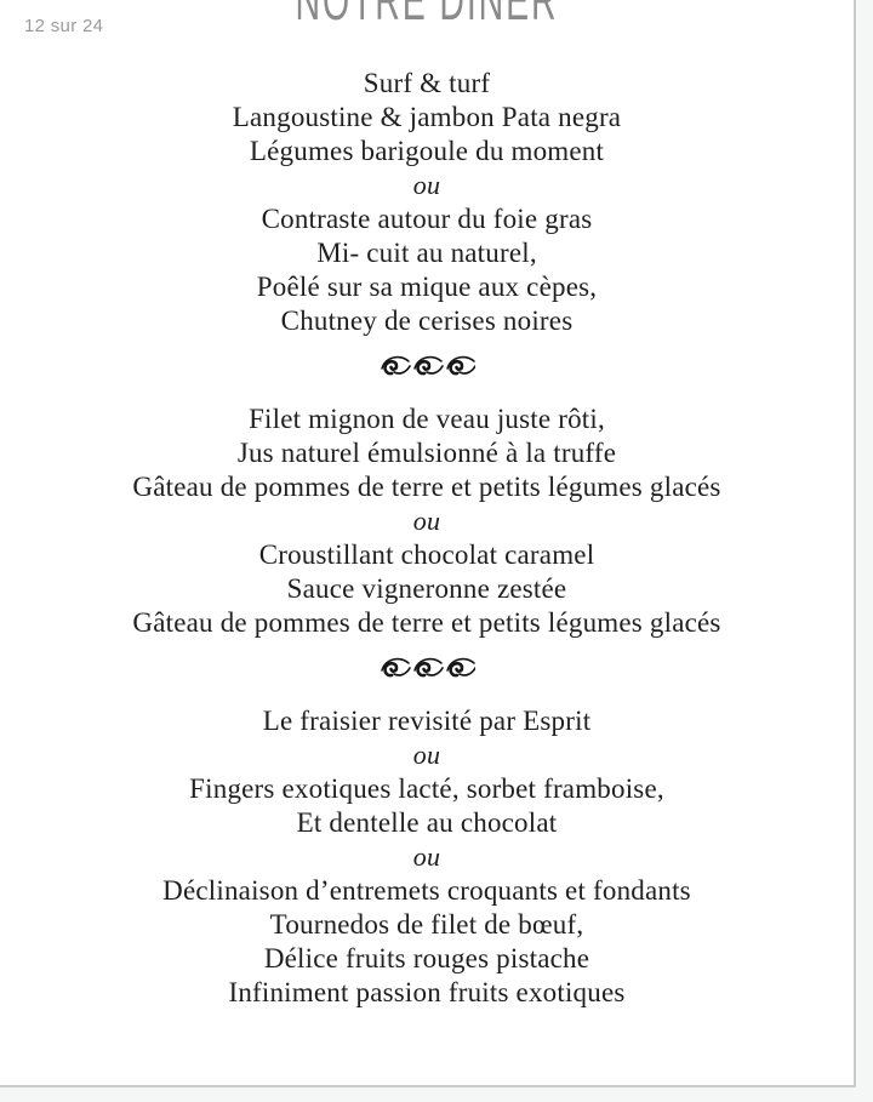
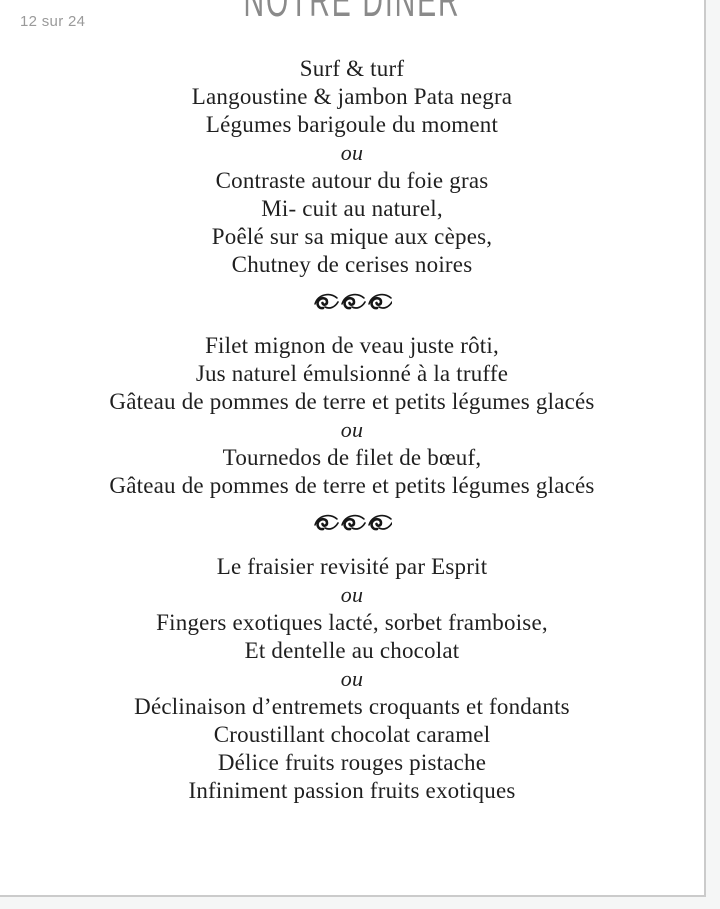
  12 sur 24
  NOTRE DÎNER
  Surf & turf
  Langoustine & jambon Pata negra
  Légumes barigoule du moment
  ou
  Contraste autour du foie gras
  Mi- cuit au naturel,
  Poêlé sur sa mique aux cèpes,
  Chutney de cerises noires
  Filet mignon de veau juste rôti,
  Jus naturel émulsionné à la truffe
  Gâteau de pommes de terre et petits légumes glacés
  ou
- Croustillant chocolat caramel
+ Tournedos de filet de bœuf,
- Sauce vigneronne zestée
  Gâteau de pommes de terre et petits légumes glacés
  Le fraisier revisité par Esprit
  ou
  Fingers exotiques lacté, sorbet framboise,
  Et dentelle au chocolat
  ou
  Déclinaison d’entremets croquants et fondants
- Tournedos de filet de bœuf,
+ Croustillant chocolat caramel
  Délice fruits rouges pistache
  Infiniment passion fruits exotiques
